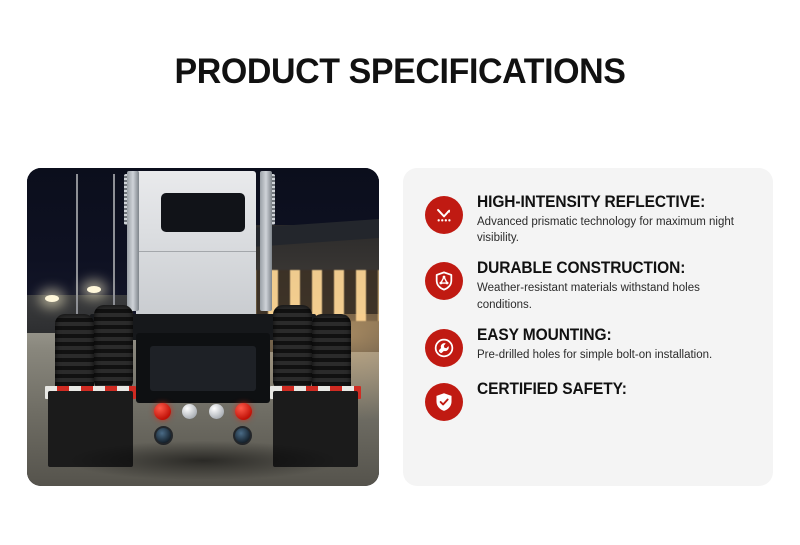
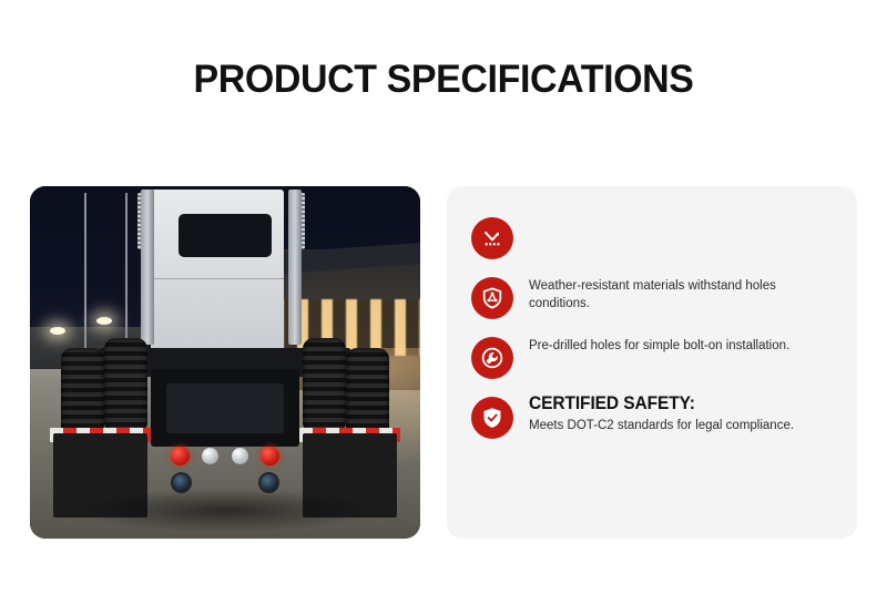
  PRODUCT SPECIFICATIONS
- HIGH-INTENSITY REFLECTIVE:
- Advanced prismatic technology for maximum night visibility.
- DURABLE CONSTRUCTION:
  Weather-resistant materials withstand holes conditions.
- EASY MOUNTING:
  Pre-drilled holes for simple bolt-on installation.
  CERTIFIED SAFETY:
+ Meets DOT-C2 standards for legal compliance.
